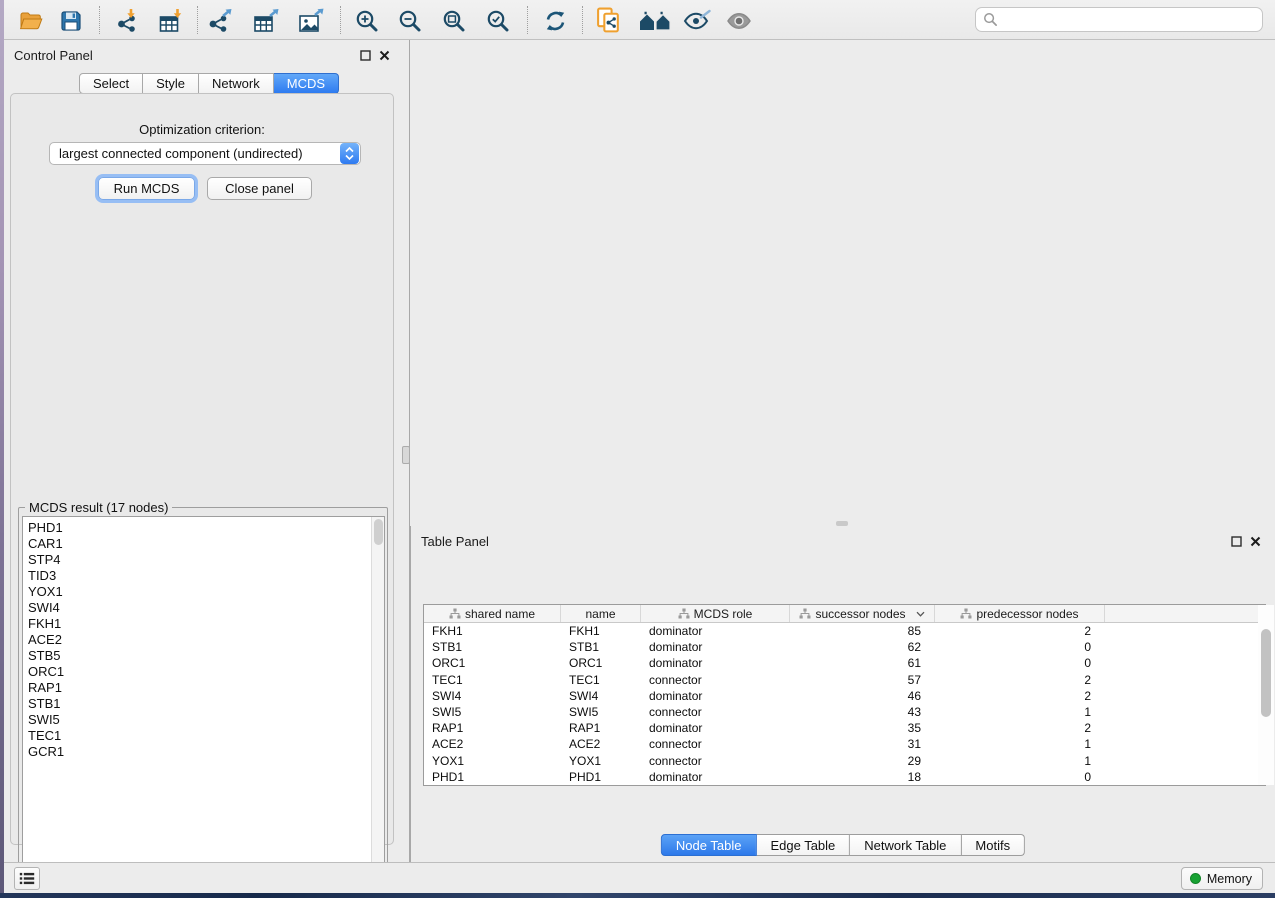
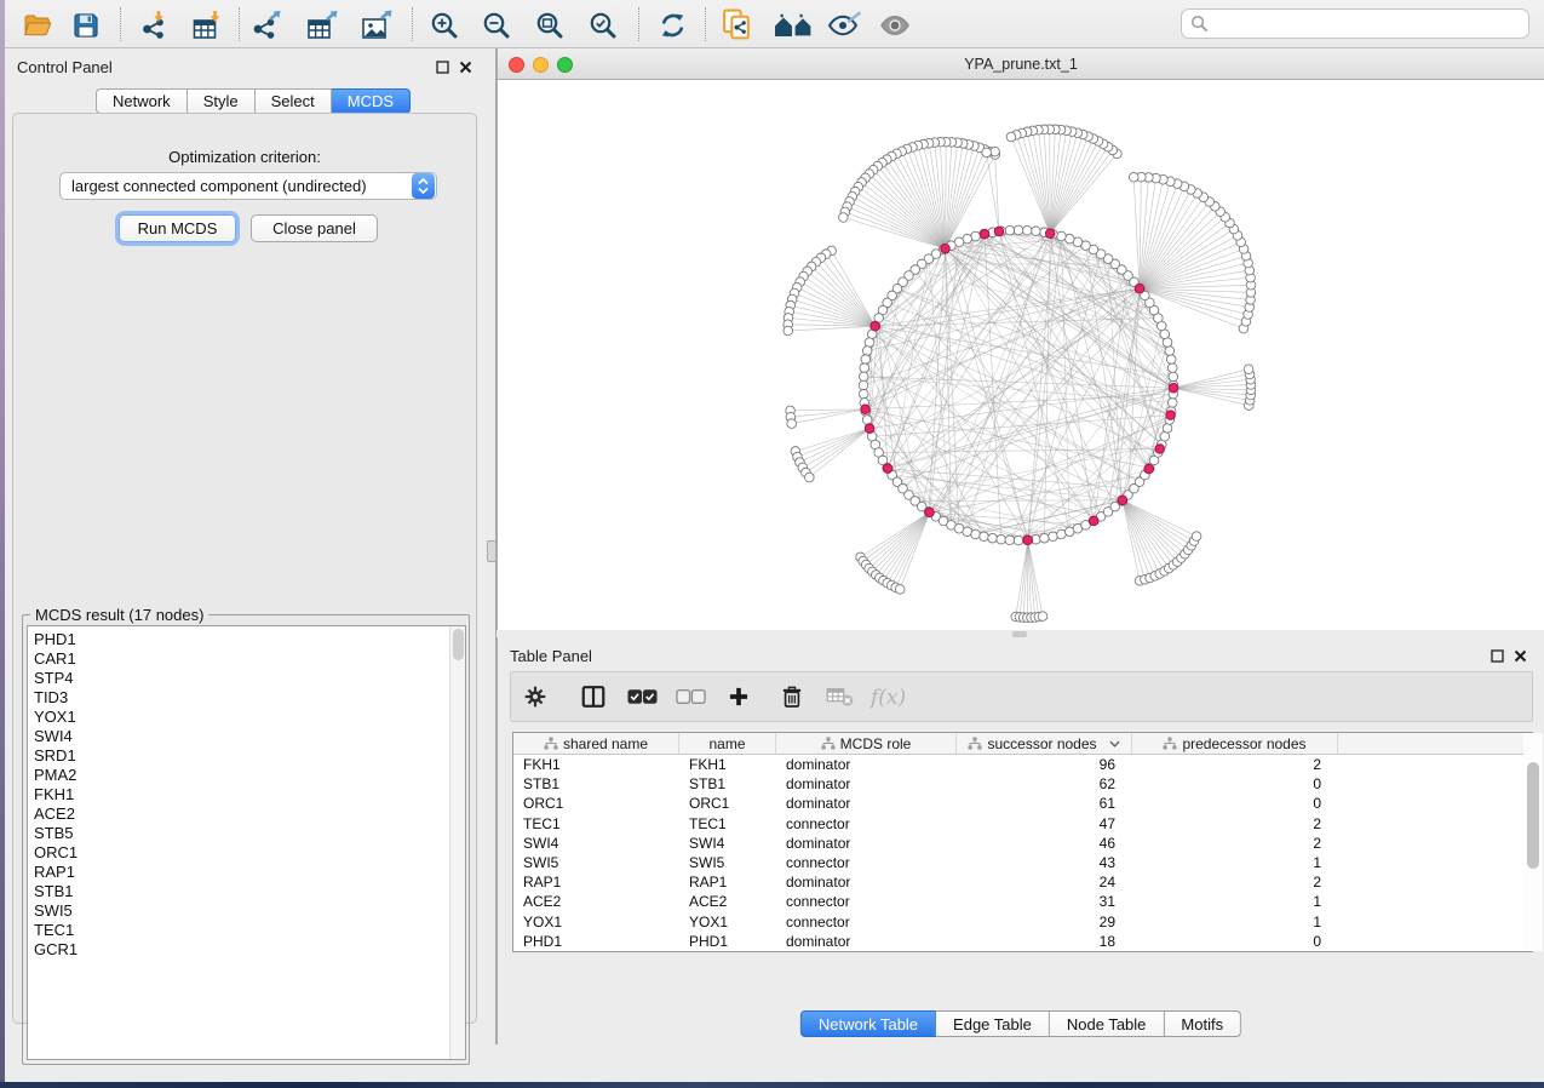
  Control Panel
- Select
+ Network
  Style
- Network
+ Select
  MCDS
  Optimization criterion:
  largest connected component (undirected)
  Run MCDS
  Close panel
  MCDS result (17 nodes)
  PHD1
  CAR1
  STP4
  TID3
  YOX1
  SWI4
+ SRD1
+ PMA2
  FKH1
  ACE2
  STB5
  ORC1
  RAP1
  STB1
  SWI5
  TEC1
  GCR1
+ YPA_prune.txt_1
  Table Panel
+ f(x)
  shared name
  name
  MCDS role
  successor nodes
  predecessor nodes
  FKH1
  FKH1
  dominator
- 85
+ 96
  2
  STB1
  STB1
  dominator
  62
  0
  ORC1
  ORC1
  dominator
  61
  0
  TEC1
  TEC1
  connector
- 57
+ 47
  2
  SWI4
  SWI4
  dominator
  46
  2
  SWI5
  SWI5
  connector
  43
  1
  RAP1
  RAP1
  dominator
- 35
+ 24
  2
  ACE2
  ACE2
  connector
  31
  1
  YOX1
  YOX1
  connector
  29
  1
  PHD1
  PHD1
  dominator
  18
  0
- Node Table
+ Network Table
  Edge Table
- Network Table
+ Node Table
  Motifs
- Memory
